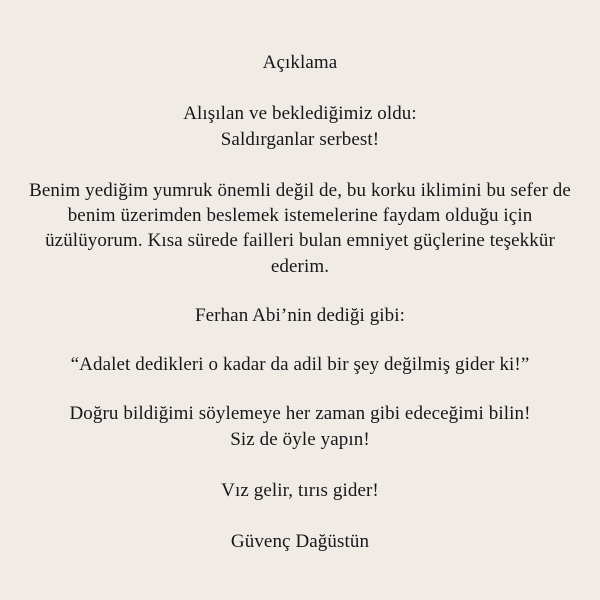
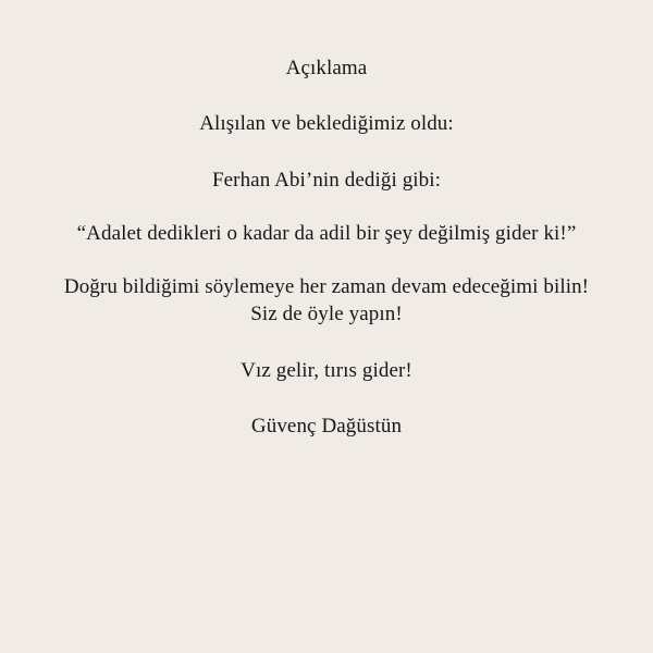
  Açıklama
  Alışılan ve beklediğimiz oldu:
- Saldırganlar serbest!
- Benim yediğim yumruk önemli değil de, bu korku iklimini bu sefer de benim üzerimden beslemek istemelerine faydam olduğu için üzülüyorum. Kısa sürede failleri bulan emniyet güçlerine teşekkür ederim.
  Ferhan Abi’nin dediği gibi:
  “Adalet dedikleri o kadar da adil bir şey değilmiş gider ki!”
- Doğru bildiğimi söylemeye her zaman gibi edeceğimi bilin!
+ Doğru bildiğimi söylemeye her zaman devam edeceğimi bilin!
  Siz de öyle yapın!
  Vız gelir, tırıs gider!
  Güvenç Dağüstün
